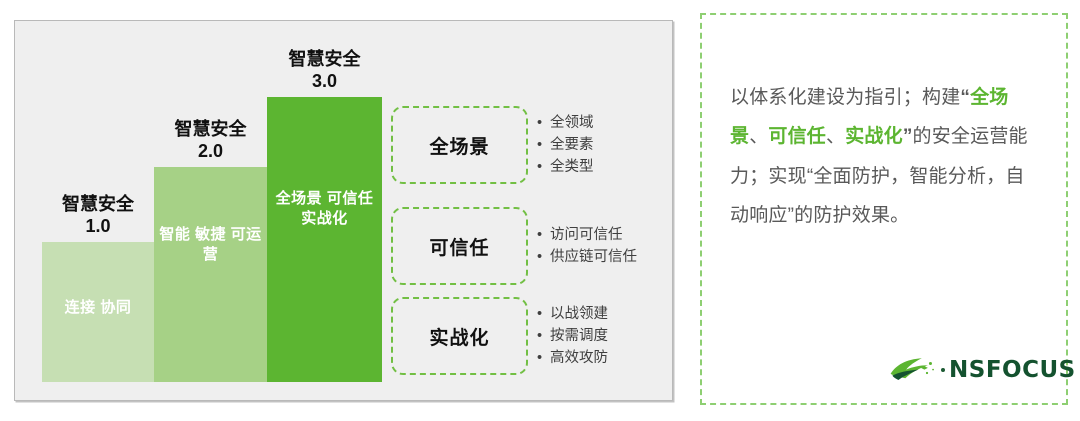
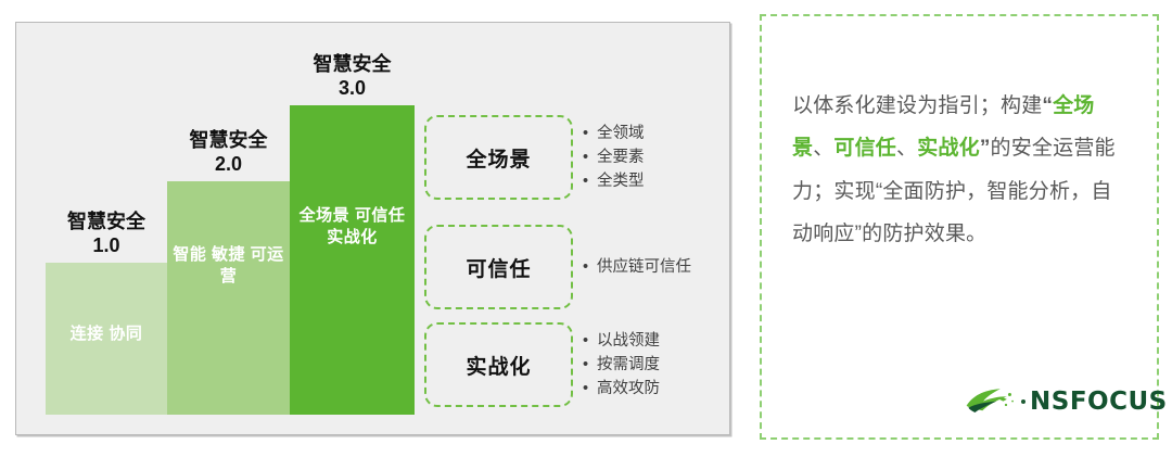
  智慧安全
  1.0
  连接 协同
  智慧安全
  2.0
  智能 敏捷 可运营
  智慧安全
  3.0
  全场景 可信任 实战化
  全场景
  全领域
  全要素
  全类型
  可信任
- 访问可信任
  供应链可信任
  实战化
  以战领建
  按需调度
  高效攻防
  以体系化建设为指引；构建“全场景、可信任、实战化”的安全运营能力；实现“全面防护，智能分析，自动响应”的防护效果。
  NSFOCUS
